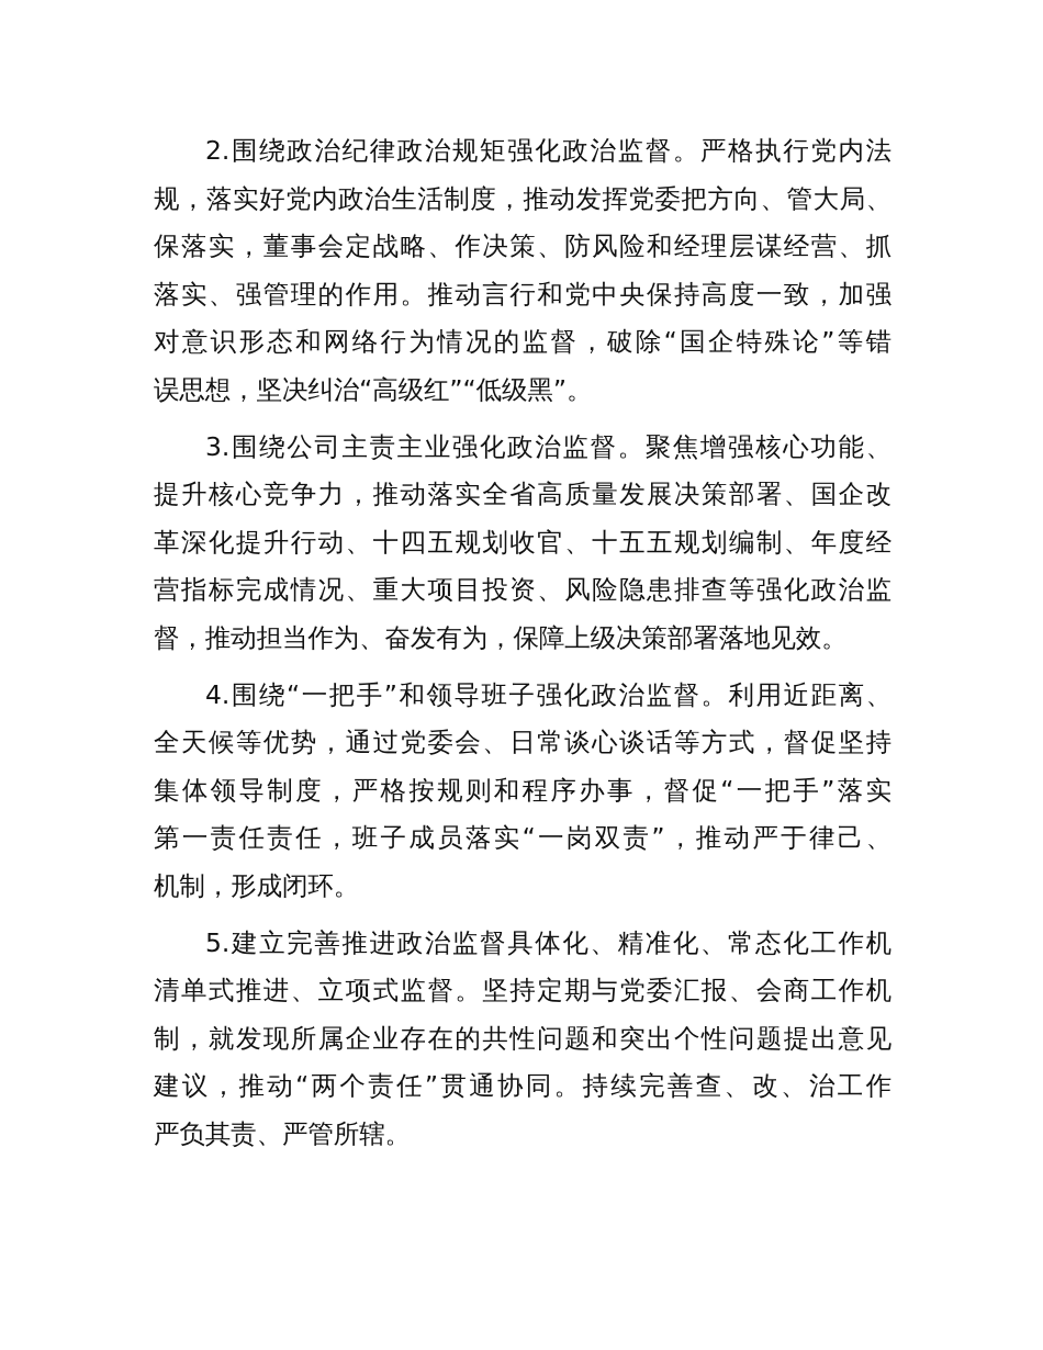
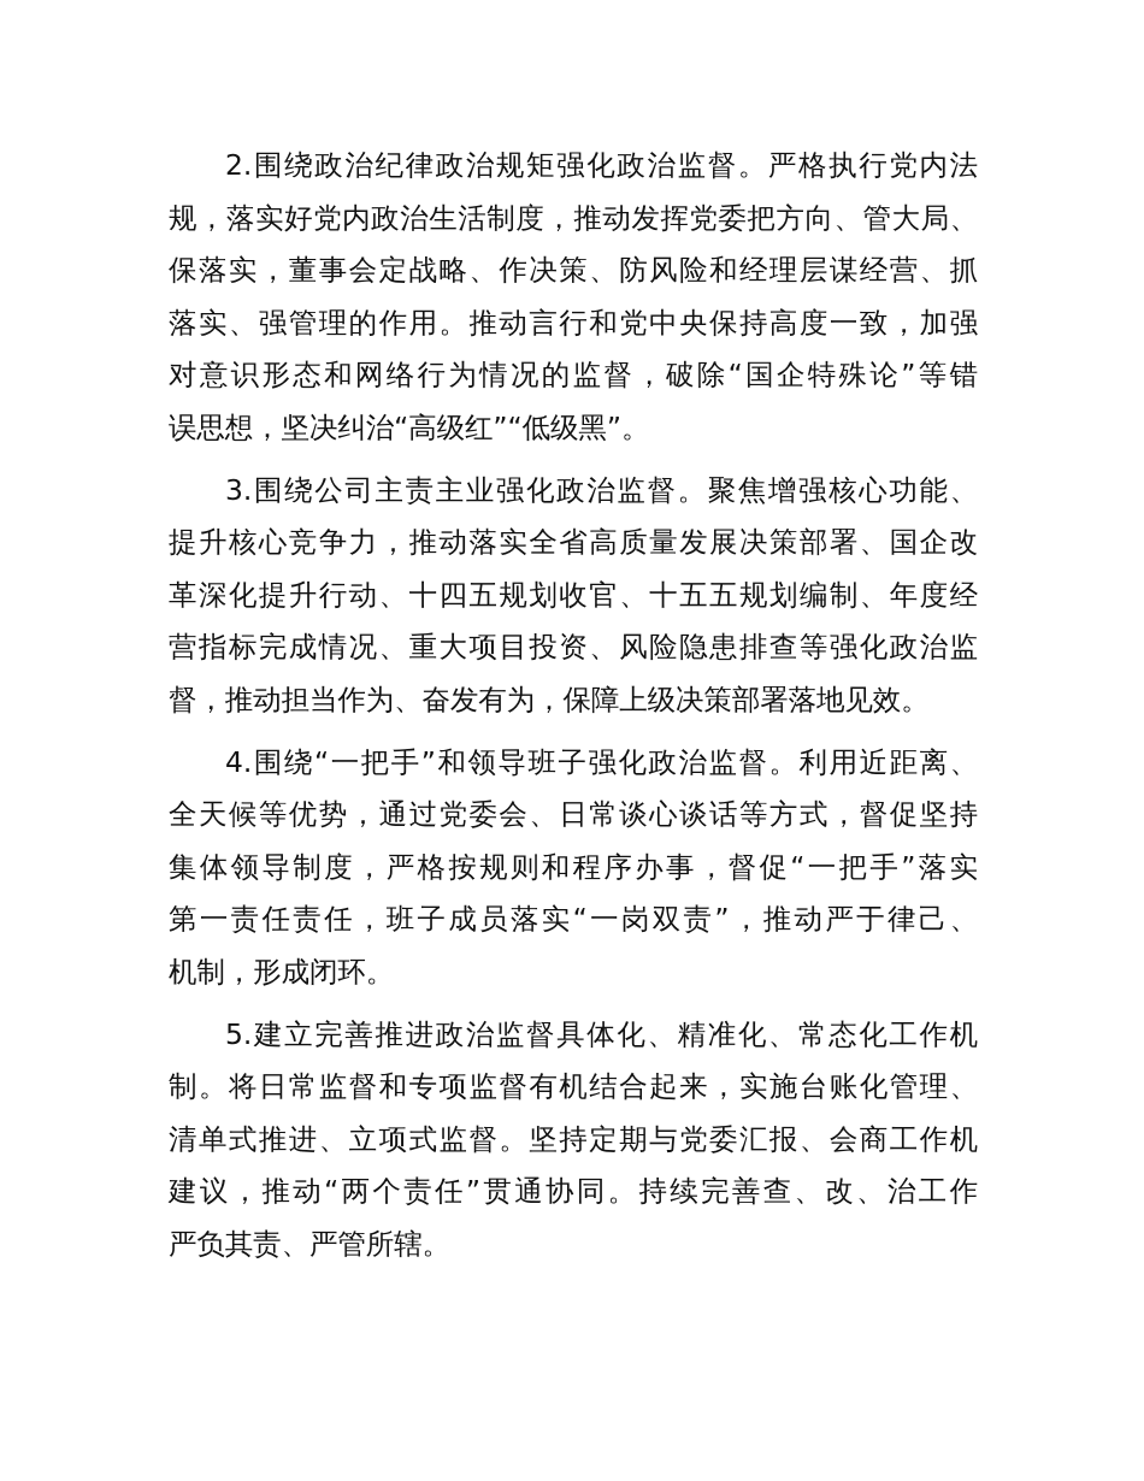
  2.围绕政治纪律政治规矩强化政治监督。严格执行党内法
  规，落实好党内政治生活制度，推动发挥党委把方向、管大局、
  保落实，董事会定战略、作决策、防风险和经理层谋经营、抓
  落实、强管理的作用。推动言行和党中央保持高度一致，加强
  对意识形态和网络行为情况的监督，破除“国企特殊论”等错
  误思想，坚决纠治“高级红”“低级黑”。
  3.围绕公司主责主业强化政治监督。聚焦增强核心功能、
  提升核心竞争力，推动落实全省高质量发展决策部署、国企改
  革深化提升行动、十四五规划收官、十五五规划编制、年度经
  营指标完成情况、重大项目投资、风险隐患排查等强化政治监
  督，推动担当作为、奋发有为，保障上级决策部署落地见效。
  4.围绕“一把手”和领导班子强化政治监督。利用近距离、
  全天候等优势，通过党委会、日常谈心谈话等方式，督促坚持
  集体领导制度，严格按规则和程序办事，督促“一把手”落实
  第一责任责任，班子成员落实“一岗双责”，推动严于律己、
  机制，形成闭环。
  5.建立完善推进政治监督具体化、精准化、常态化工作机
+ 制。将日常监督和专项监督有机结合起来，实施台账化管理、
  清单式推进、立项式监督。坚持定期与党委汇报、会商工作机
- 制，就发现所属企业存在的共性问题和突出个性问题提出意见
  建议，推动“两个责任”贯通协同。持续完善查、改、治工作
  严负其责、严管所辖。
